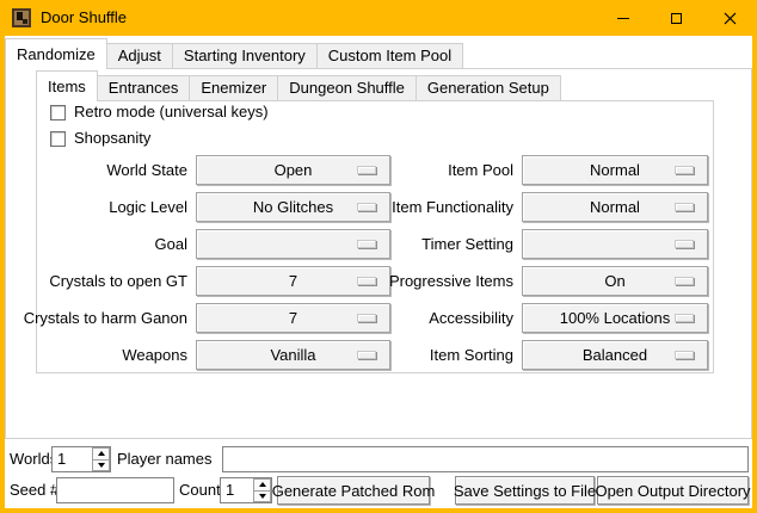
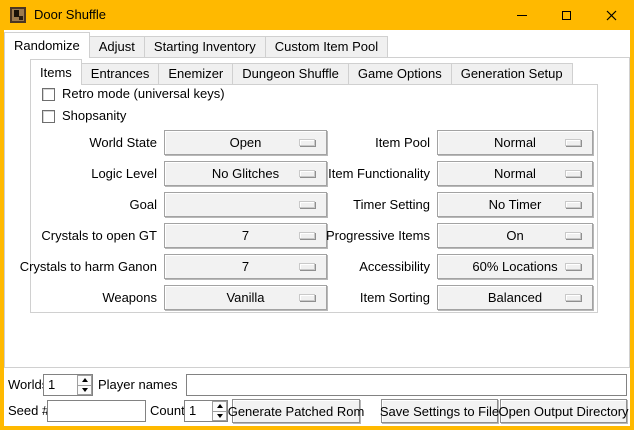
  Door Shuffle
  Randomize
  Adjust
  Starting Inventory
  Custom Item Pool
  Items
  Entrances
  Enemizer
  Dungeon Shuffle
+ Game Options
  Generation Setup
  Retro mode (universal keys)
  Shopsanity
  World State
  Open
  Logic Level
  No Glitches
  Goal
  Crystals to open GT
  7
  Crystals to harm Ganon
  7
  Weapons
  Vanilla
  Item Pool
  Normal
  Item Functionality
  Normal
  Timer Setting
+ No Timer
  Progressive Items
  On
  Accessibility
- 100% Locations
+ 60% Locations
  Item Sorting
  Balanced
  World
  1
  Player names
  Seed #
  Count
  1
  Generate Patched Rom
  Save Settings to File
  Open Output Directory
